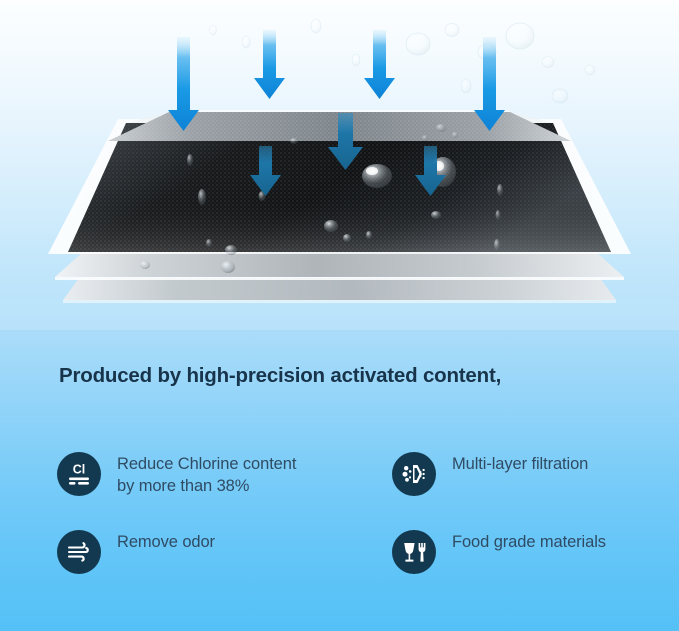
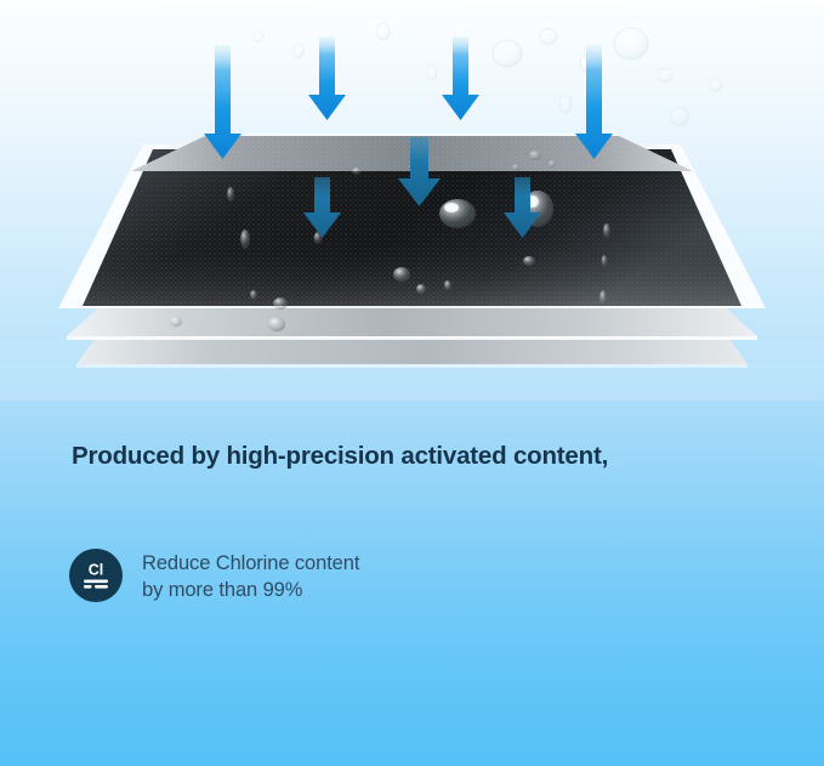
  Produced by high-precision activated content,
  Cl
  Reduce Chlorine content
- by more than 38%
+ by more than 99%
- Multi-layer filtration
- Remove odor
- Food grade materials
